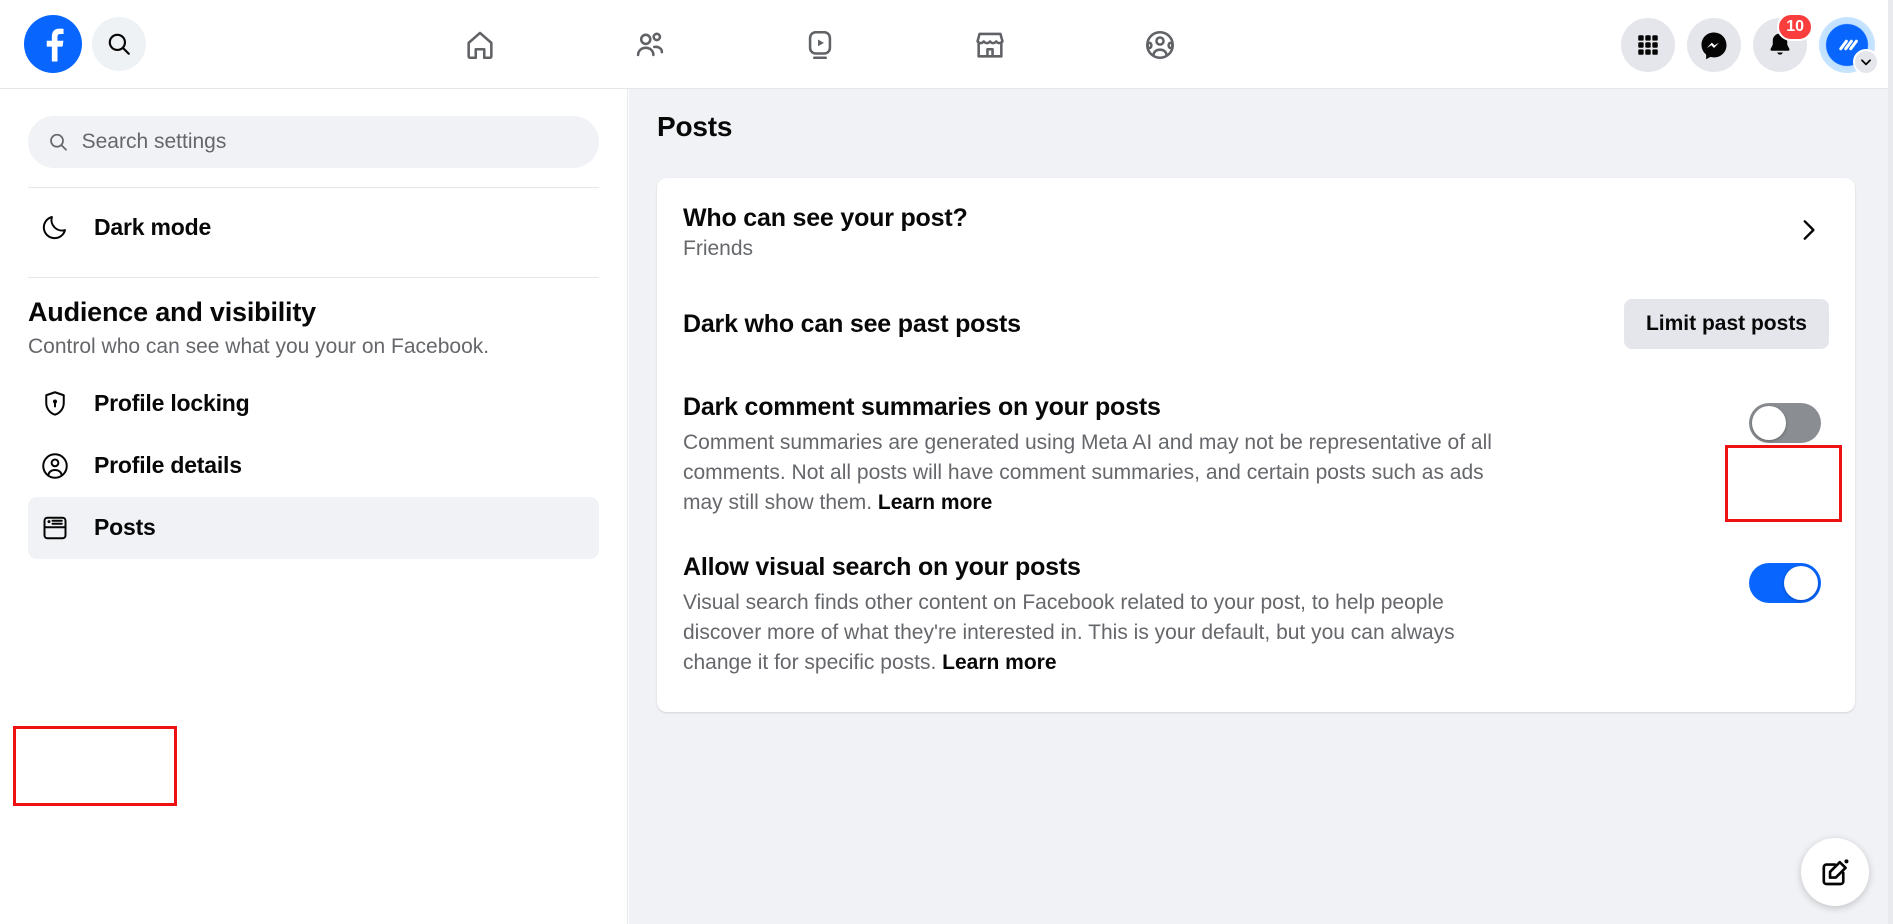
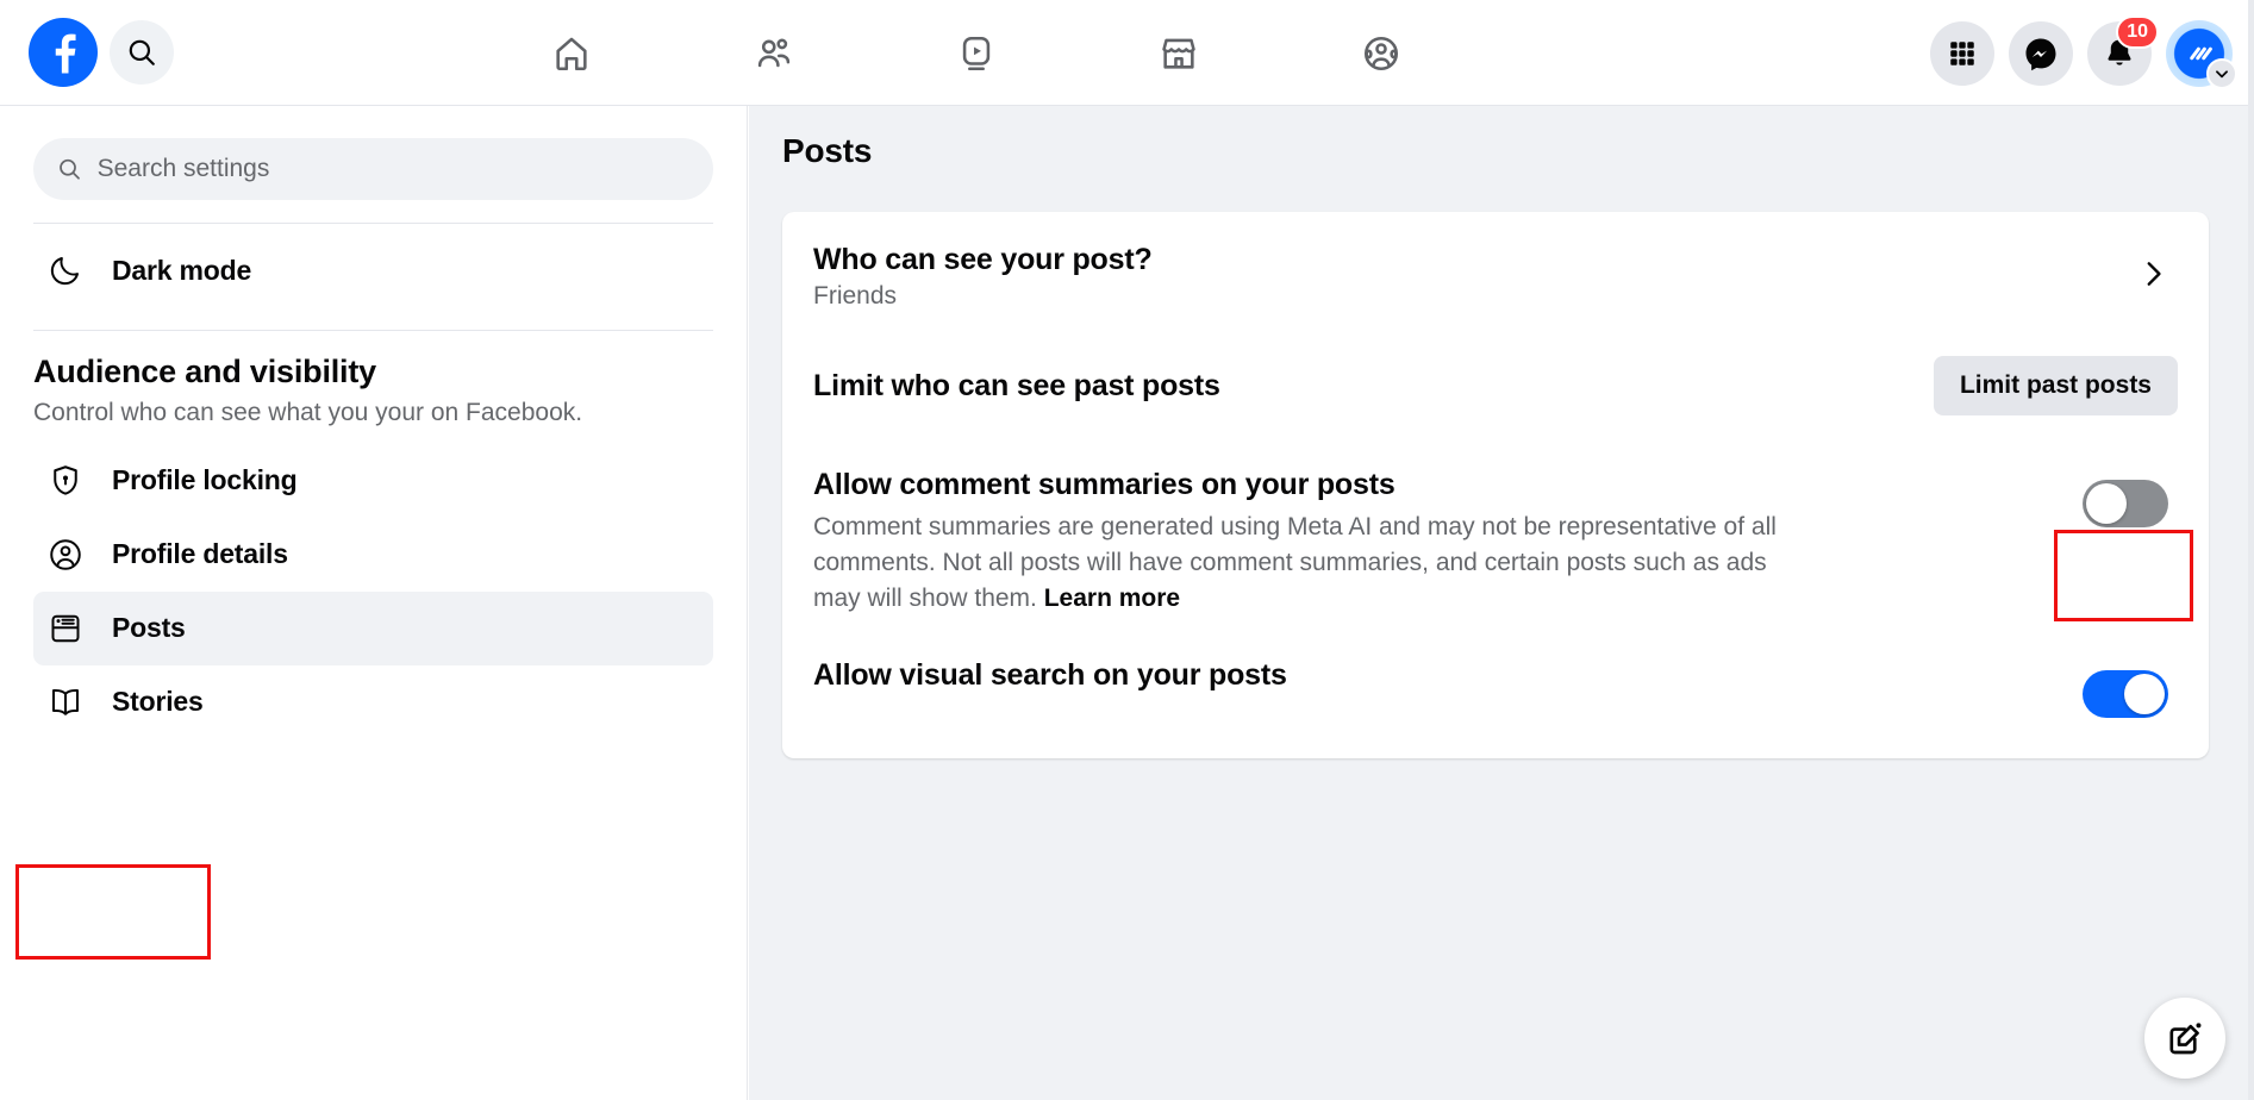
  10
  Search settings
  Dark mode
  Audience and visibility
  Control who can see what you your on Facebook.
  Profile locking
  Profile details
  Posts
+ Stories
  Posts
  Who can see your post?
  Friends
- Dark who can see past posts
+ Limit who can see past posts
  Limit past posts
- Dark comment summaries on your posts
+ Allow comment summaries on your posts
- Comment summaries are generated using Meta AI and may not be representative of all comments. Not all posts will have comment summaries, and certain posts such as ads may still show them. Learn more
+ Comment summaries are generated using Meta AI and may not be representative of all comments. Not all posts will have comment summaries, and certain posts such as ads may will show them. Learn more
  Allow visual search on your posts
- Visual search finds other content on Facebook related to your post, to help people discover more of what they're interested in. This is your default, but you can always change it for specific posts. Learn more
